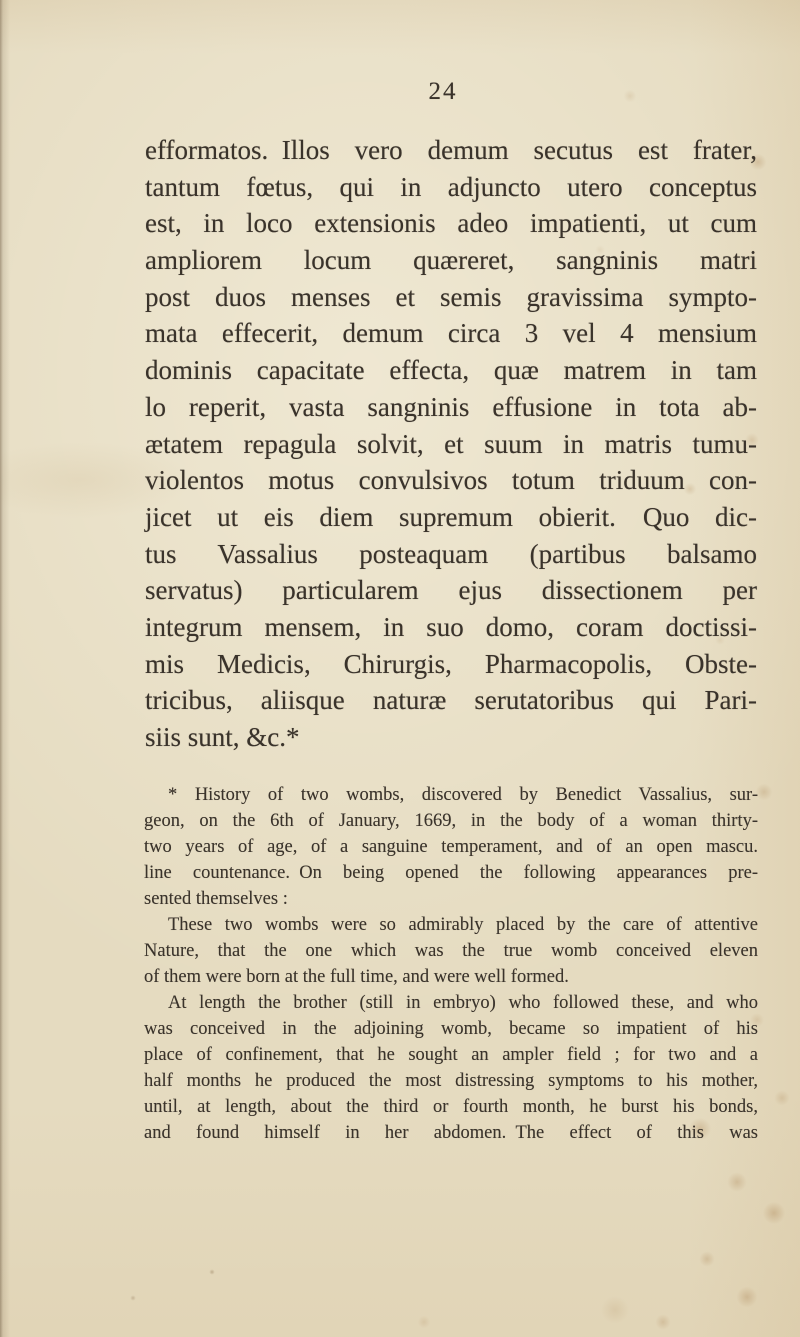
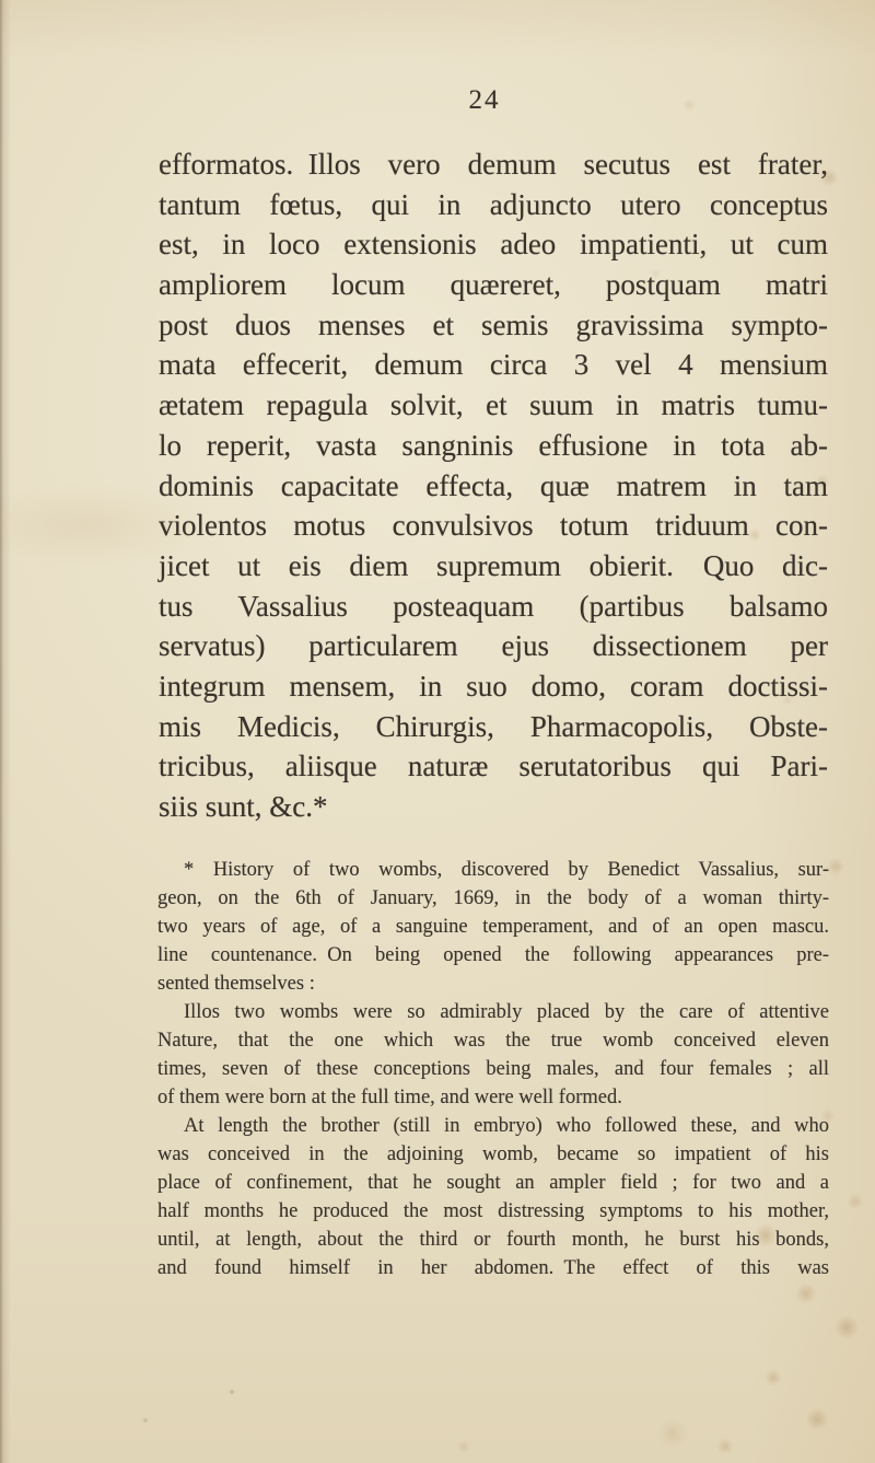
  24
  efformatos. Illos vero demum secutus est frater,
  tantum fœtus, qui in adjuncto utero conceptus
  est, in loco extensionis adeo impatienti, ut cum
- ampliorem locum quæreret, sangninis matri
+ ampliorem locum quæreret, postquam matri
  post duos menses et semis gravissima sympto-
  mata effecerit, demum circa 3 vel 4 mensium
- dominis capacitate effecta, quæ matrem in tam
+ ætatem repagula solvit, et suum in matris tumu-
  lo reperit, vasta sangninis effusione in tota ab-
- ætatem repagula solvit, et suum in matris tumu-
+ dominis capacitate effecta, quæ matrem in tam
  violentos motus convulsivos totum triduum con-
  jicet ut eis diem supremum obierit. Quo dic-
  tus Vassalius posteaquam (partibus balsamo
  servatus) particularem ejus dissectionem per
  integrum mensem, in suo domo, coram doctissi-
  mis Medicis, Chirurgis, Pharmacopolis, Obste-
  tricibus, aliisque naturæ serutatoribus qui Pari-
  siis sunt, &c.*
  * History of two wombs, discovered by Benedict Vassalius, sur-
  geon, on the 6th of January, 1669, in the body of a woman thirty-
  two years of age, of a sanguine temperament, and of an open mascu.
  line countenance. On being opened the following appearances pre-
  sented themselves :
- These two wombs were so admirably placed by the care of attentive
+ Illos two wombs were so admirably placed by the care of attentive
  Nature, that the one which was the true womb conceived eleven
+ times, seven of these conceptions being males, and four females ; all
  of them were born at the full time, and were well formed.
  At length the brother (still in embryo) who followed these, and who
  was conceived in the adjoining womb, became so impatient of his
  place of confinement, that he sought an ampler field ; for two and a
  half months he produced the most distressing symptoms to his mother,
  until, at length, about the third or fourth month, he burst his bonds,
  and found himself in her abdomen. The effect of this was
